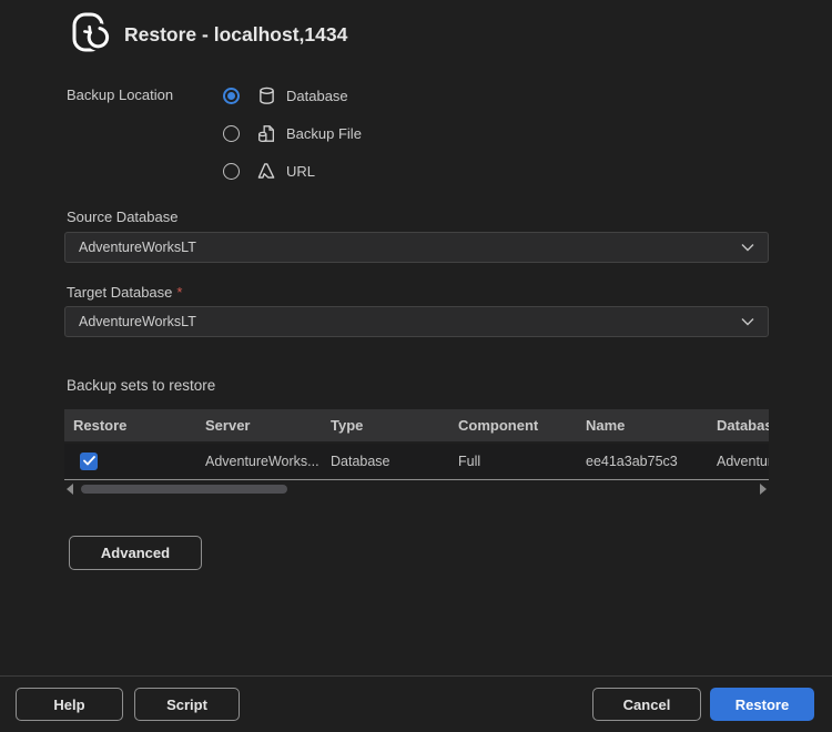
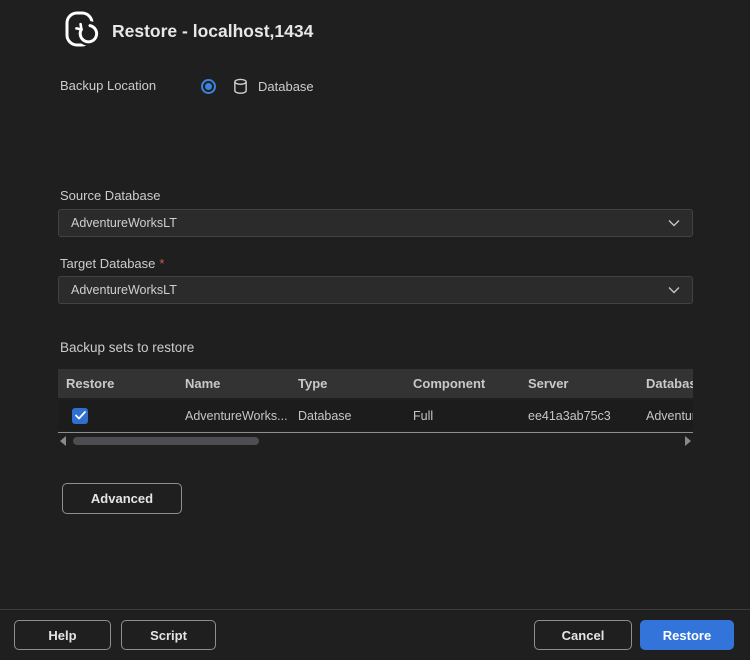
  Restore - localhost,1434
  Backup Location
  Database
- Backup File
- URL
  Source Database
  AdventureWorksLT
  Target Database *
  AdventureWorksLT
  Backup sets to restore
  Restore
- Server
+ Name
  Type
  Component
- Name
+ Server
  Databas
  AdventureWorks...
  Database
  Full
  ee41a3ab75c3
  Advanced
  Help
  Script
  Cancel
  Restore
